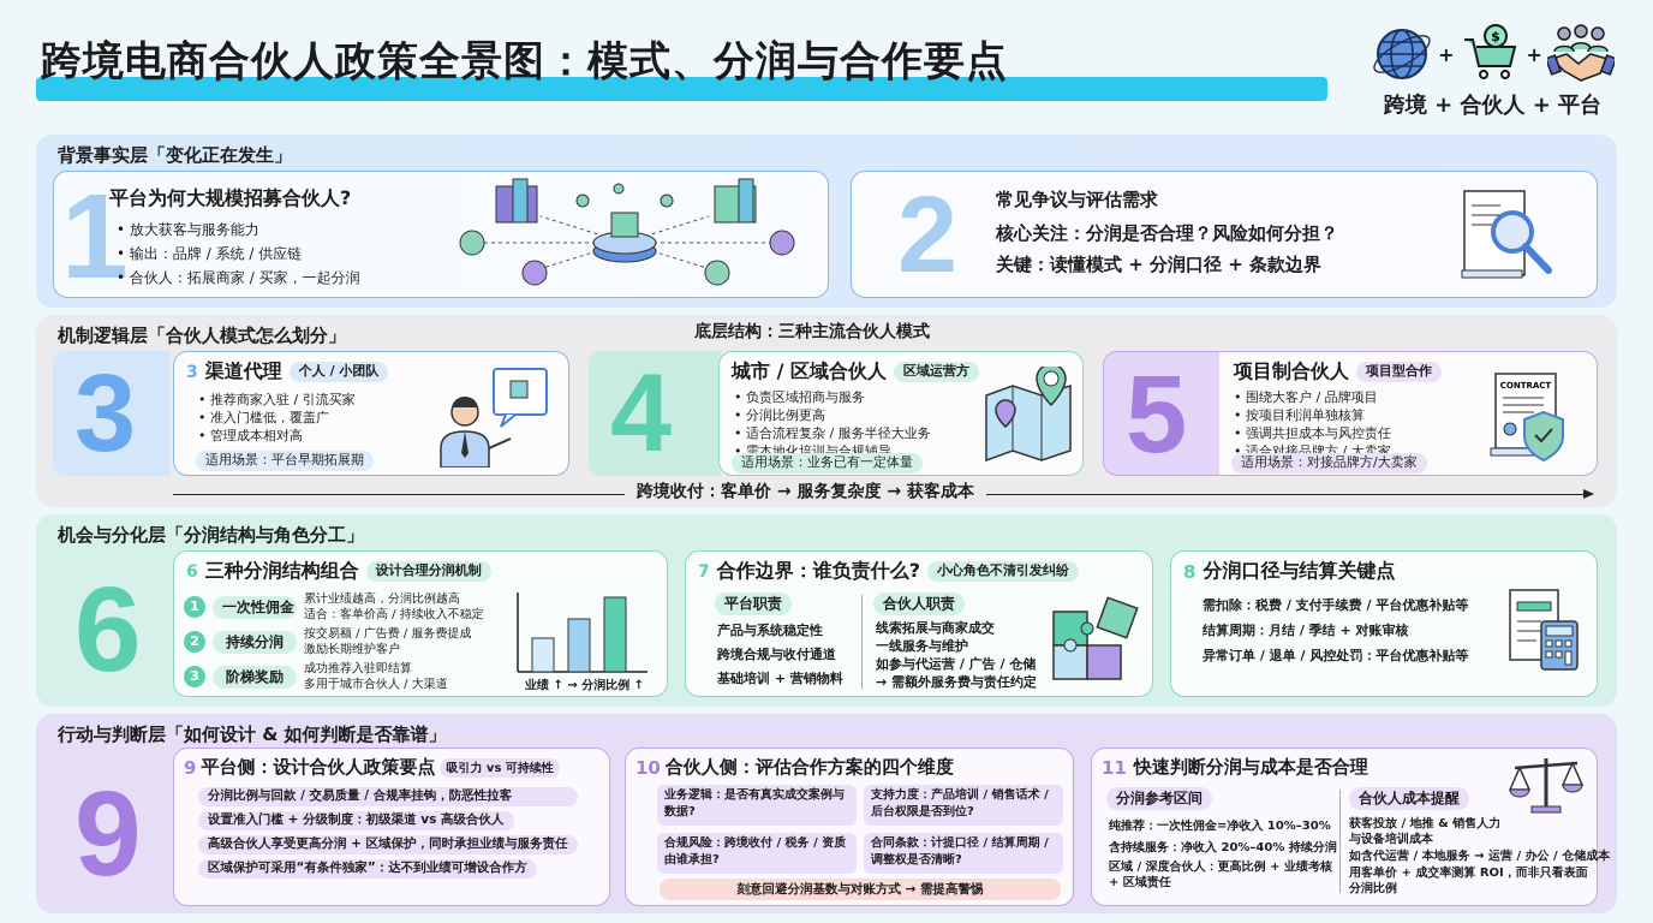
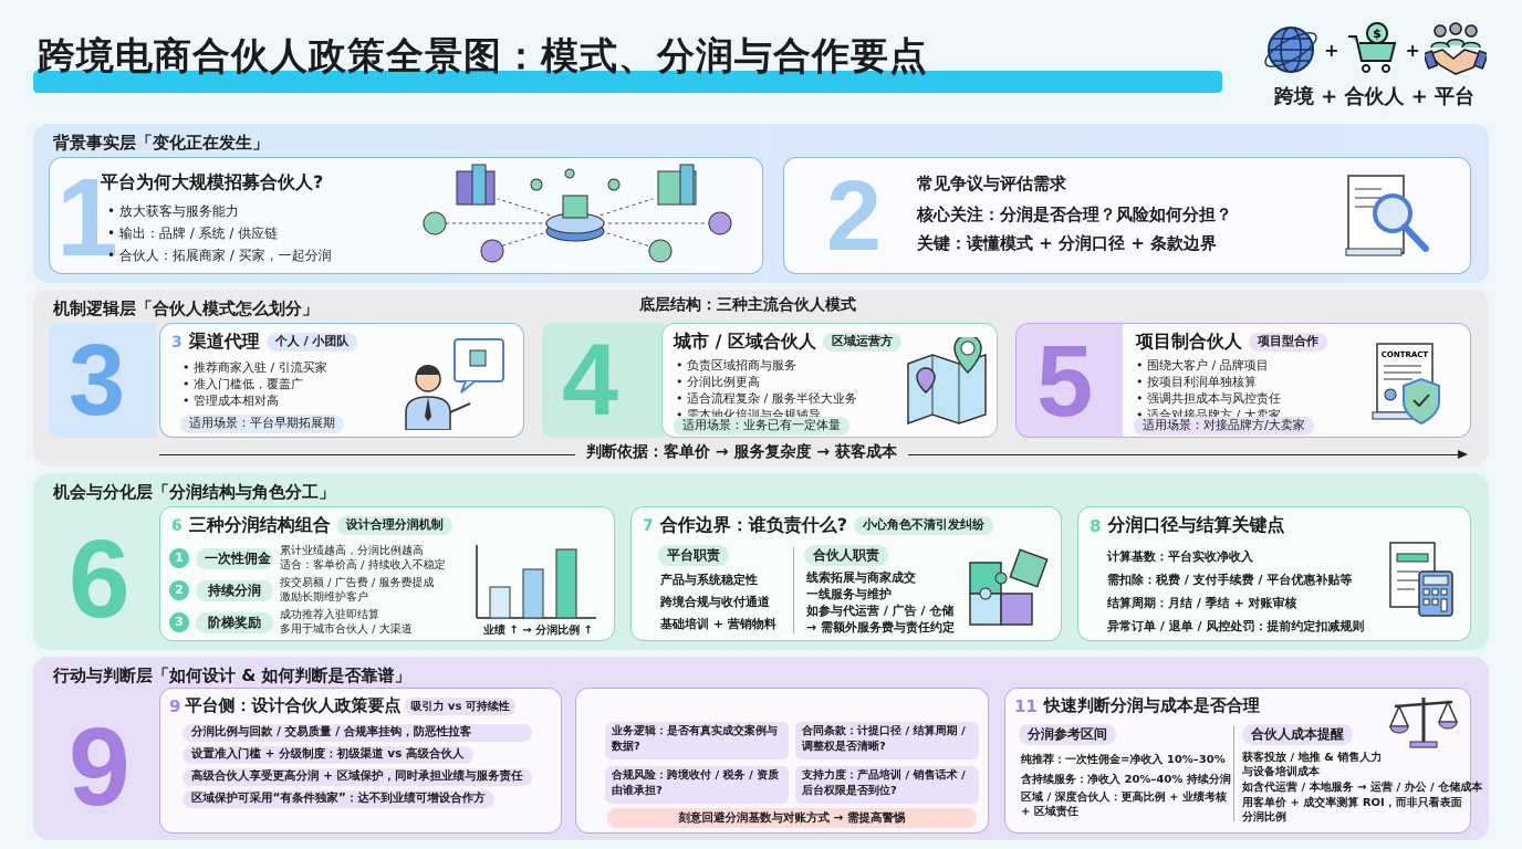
  跨境电商合伙人政策全景图：模式、分润与合作要点
  +
  $
  +
  跨境 + 合伙人 + 平台
  背景事实层「变化正在发生」
  1
  平台为何大规模招募合伙人?
  放大获客与服务能力
  输出：品牌 / 系统 / 供应链
  合伙人：拓展商家 / 买家，一起分润
  2
  常见争议与评估需求
  核心关注：分润是否合理？风险如何分担？
  关键：读懂模式 + 分润口径 + 条款边界
  机制逻辑层「合伙人模式怎么划分」
  底层结构：三种主流合伙人模式
  3
  3
  渠道代理
  个人 / 小团队
  推荐商家入驻 / 引流买家
  准入门槛低，覆盖广
  管理成本相对高
  适用场景：平台早期拓展期
  4
  城市 / 区域合伙人
  区域运营方
  负责区域招商与服务
  分润比例更高
  适合流程复杂 / 服务半径大业务
  需本地化培训与合规辅导
  适用场景：业务已有一定体量
  5
  项目制合伙人
  项目型合作
  围绕大客户 / 品牌项目
  按项目利润单独核算
  强调共担成本与风控责任
  适合对接品牌方 / 大卖家
  适用场景：对接品牌方/大卖家
  CONTRACT
- 跨境收付：客单价 → 服务复杂度 → 获客成本
+ 判断依据：客单价 → 服务复杂度 → 获客成本
  机会与分化层「分润结构与角色分工」
  6
  6
  三种分润结构组合
  设计合理分润机制
  1
  一次性佣金
  累计业绩越高，分润比例越高
  适合：客单价高 / 持续收入不稳定
  2
  持续分润
  按交易额 / 广告费 / 服务费提成
  激励长期维护客户
  3
  阶梯奖励
  成功推荐入驻即结算
  多用于城市合伙人 / 大渠道
  业绩 ↑ → 分润比例 ↑
  7
  合作边界：谁负责什么?
  小心角色不清引发纠纷
  平台职责
  产品与系统稳定性
  跨境合规与收付通道
  基础培训 + 营销物料
  合伙人职责
  线索拓展与商家成交
  一线服务与维护
  如参与代运营 / 广告 / 仓储
  → 需额外服务费与责任约定
  8
  分润口径与结算关键点
+ 计算基数：平台实收净收入
  需扣除：税费 / 支付手续费 / 平台优惠补贴等
  结算周期：月结 / 季结 + 对账审核
- 异常订单 / 退单 / 风控处罚：平台优惠补贴等
+ 异常订单 / 退单 / 风控处罚：提前约定扣减规则
  行动与判断层「如何设计 & 如何判断是否靠谱」
  9
  9
  平台侧：设计合伙人政策要点
  吸引力 vs 可持续性
  分润比例与回款 / 交易质量 / 合规率挂钩，防恶性拉客
  设置准入门槛 + 分级制度：初级渠道 vs 高级合伙人
  高级合伙人享受更高分润 + 区域保护，同时承担业绩与服务责任
  区域保护可采用“有条件独家”：达不到业绩可增设合作方
- 10
- 合伙人侧：评估合作方案的四个维度
  业务逻辑：是否有真实成交案例与数据?
- 支持力度：产品培训 / 销售话术 / 后台权限是否到位?
+ 合同条款：计提口径 / 结算周期 / 调整权是否清晰?
  合规风险：跨境收付 / 税务 / 资质由谁承担?
- 合同条款：计提口径 / 结算周期 / 调整权是否清晰?
+ 支持力度：产品培训 / 销售话术 / 后台权限是否到位?
  刻意回避分润基数与对账方式 → 需提高警惕
  11
  快速判断分润与成本是否合理
  分润参考区间
  纯推荐：一次性佣金=净收入 10%–30%
  含持续服务：净收入 20%–40% 持续分润
  区域 / 深度合伙人：更高比例 + 业绩考核 + 区域责任
  合伙人成本提醒
  获客投放 / 地推 & 销售人力
  与设备培训成本
  如含代运营 / 本地服务 → 运营 / 办公 / 仓储成本
  用客单价 + 成交率测算 ROI，而非只看表面分润比例
